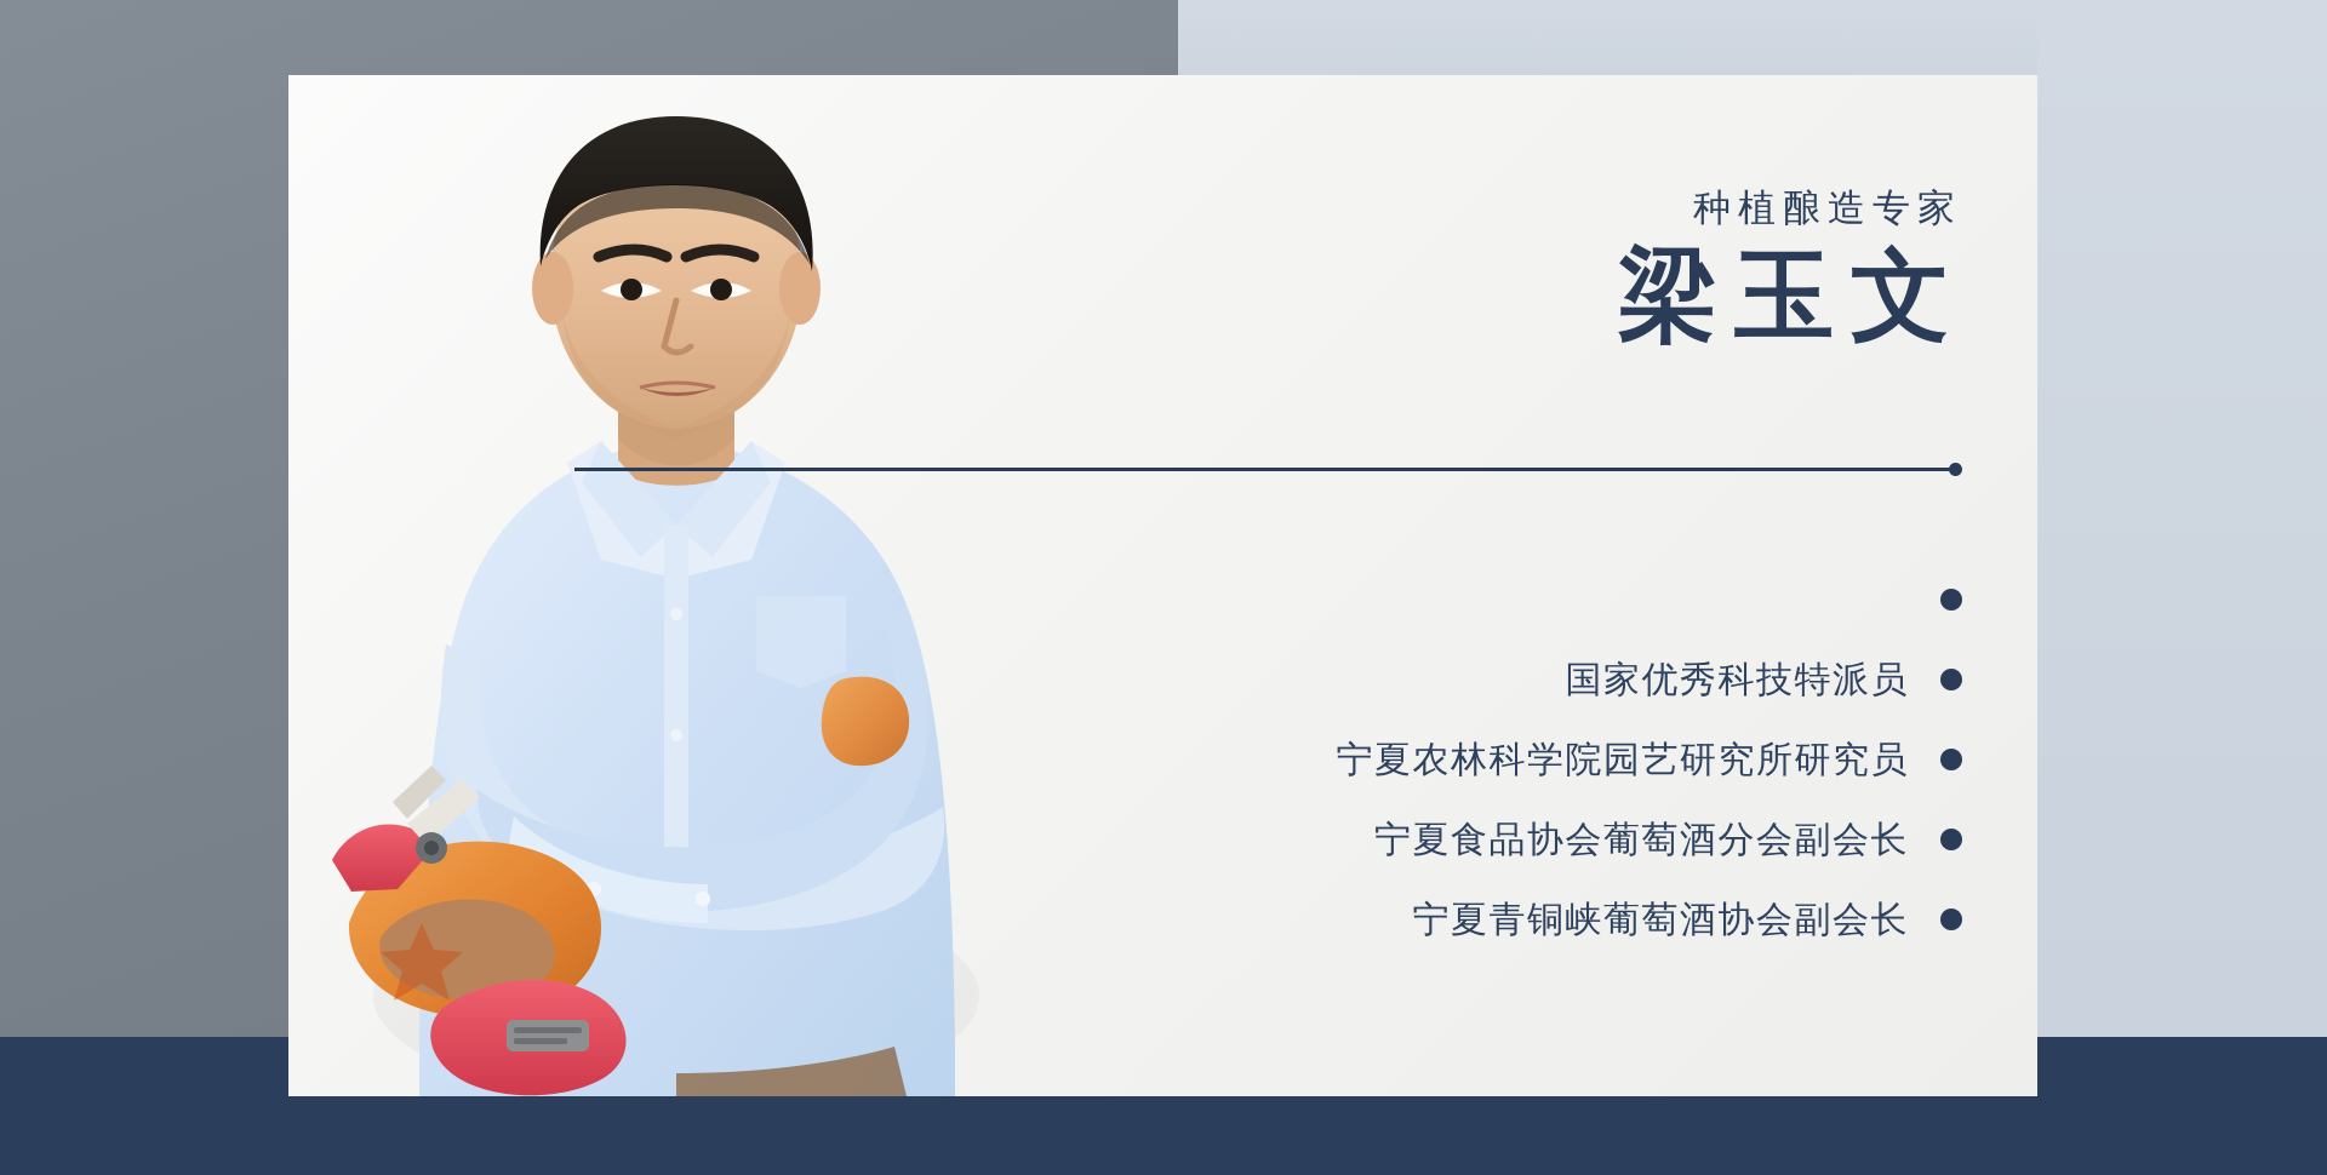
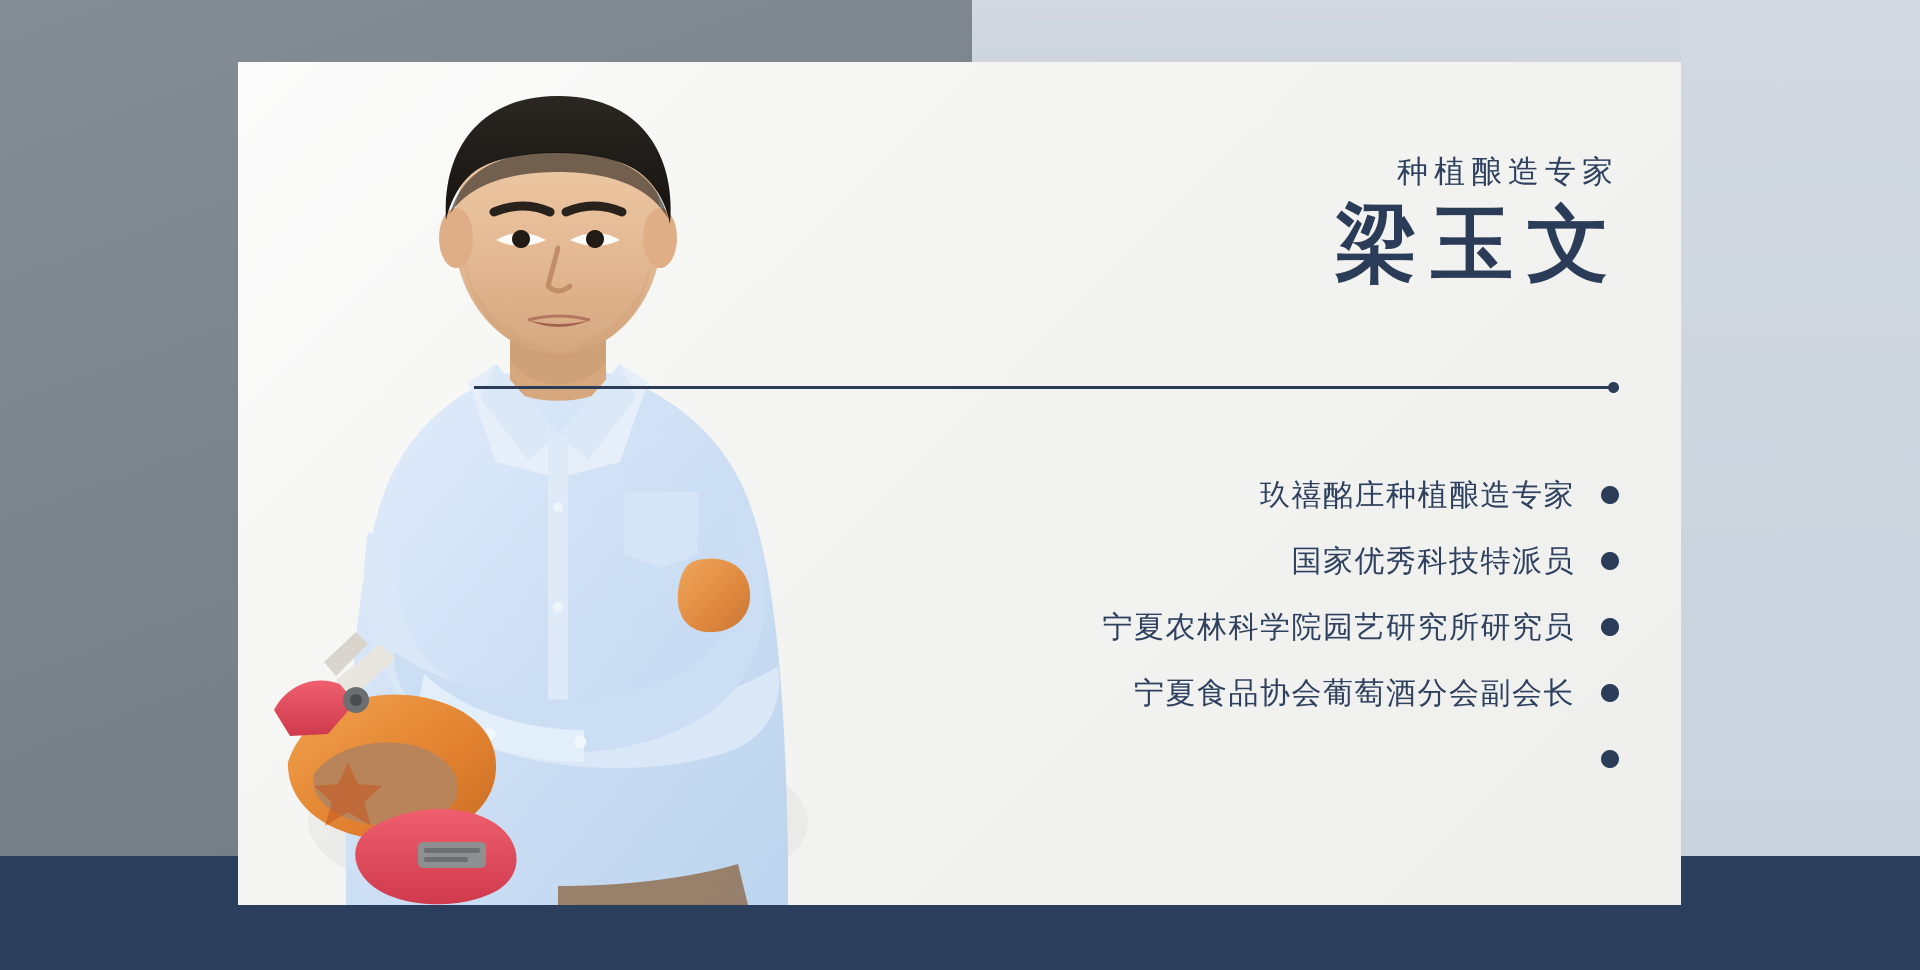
  种植酿造专家
  梁玉文
+ 玖禧酩庄种植酿造专家
  国家优秀科技特派员
  宁夏农林科学院园艺研究所研究员
  宁夏食品协会葡萄酒分会副会长
- 宁夏青铜峡葡萄酒协会副会长
